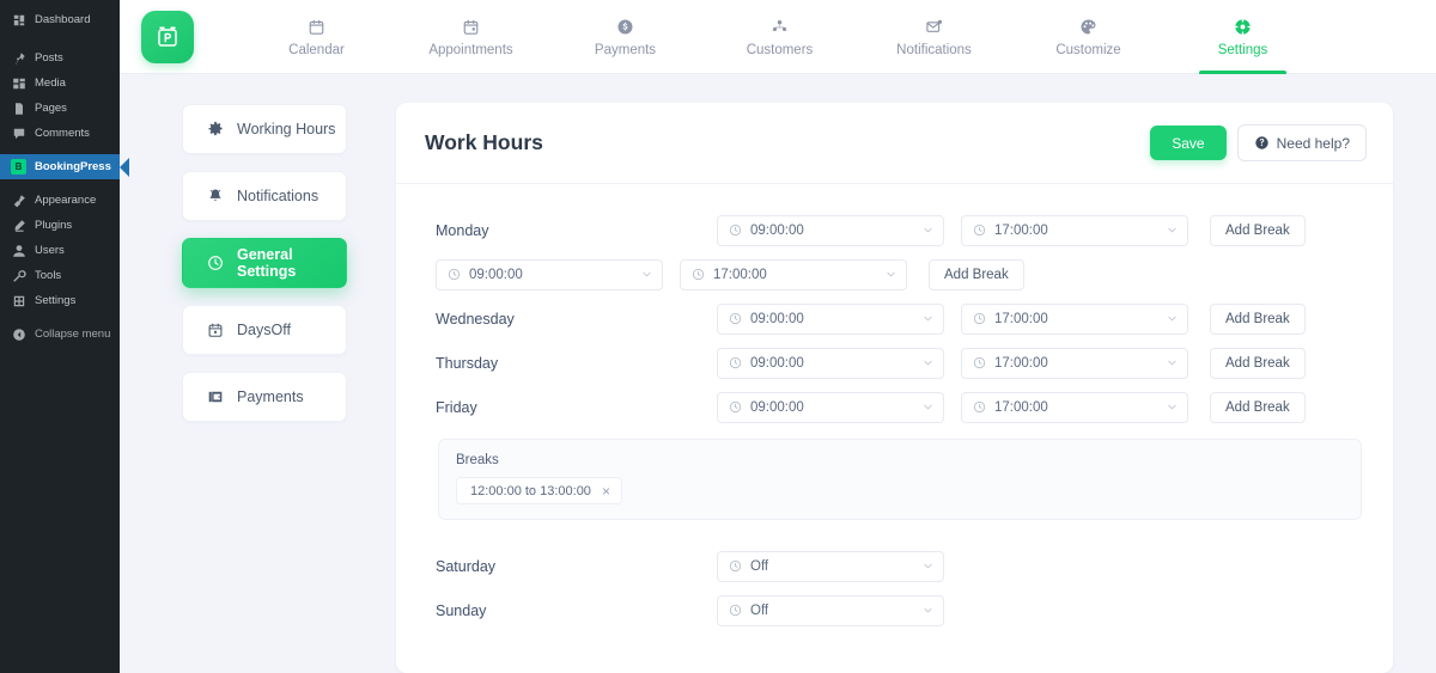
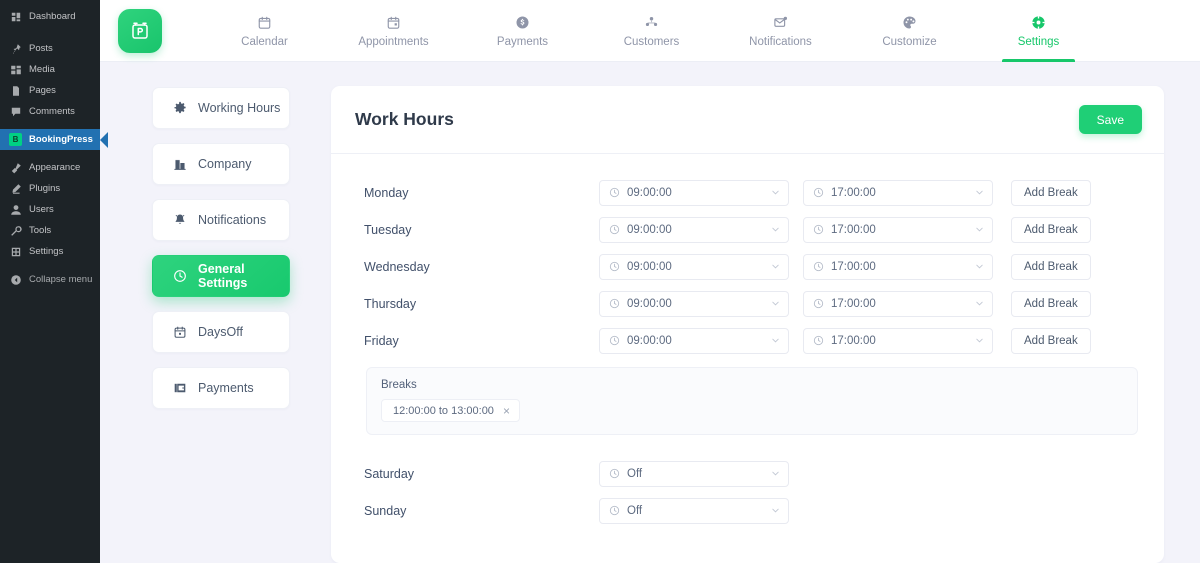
  Dashboard
  Posts
  Media
  Pages
  Comments
  B
  BookingPress
  Appearance
  Plugins
  Users
  Tools
  Settings
  Collapse menu
  Calendar
  Appointments
  Payments
  Customers
  Notifications
  Customize
  Settings
  Working Hours
+ Company
  Notifications
  General Settings
  DaysOff
  Payments
  Work Hours
  Save
- Need help?
  Monday
  09:00:00
  17:00:00
  Add Break
+ Tuesday
  09:00:00
  17:00:00
  Add Break
  Wednesday
  09:00:00
  17:00:00
  Add Break
  Thursday
  09:00:00
  17:00:00
  Add Break
  Friday
  09:00:00
  17:00:00
  Add Break
  Breaks
  12:00:00 to 13:00:00
  ×
  Saturday
  Off
  Sunday
  Off
